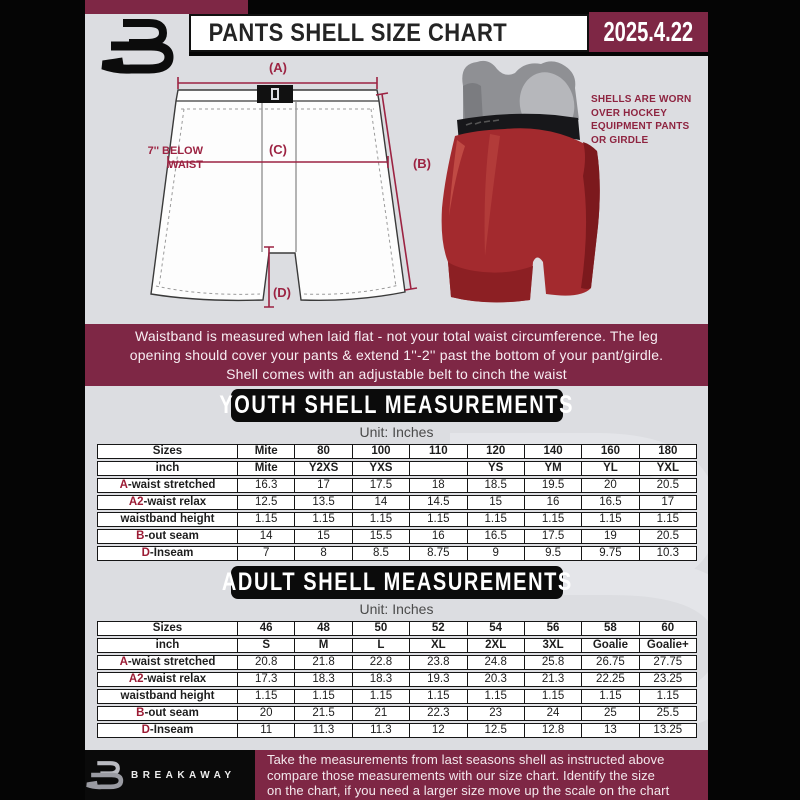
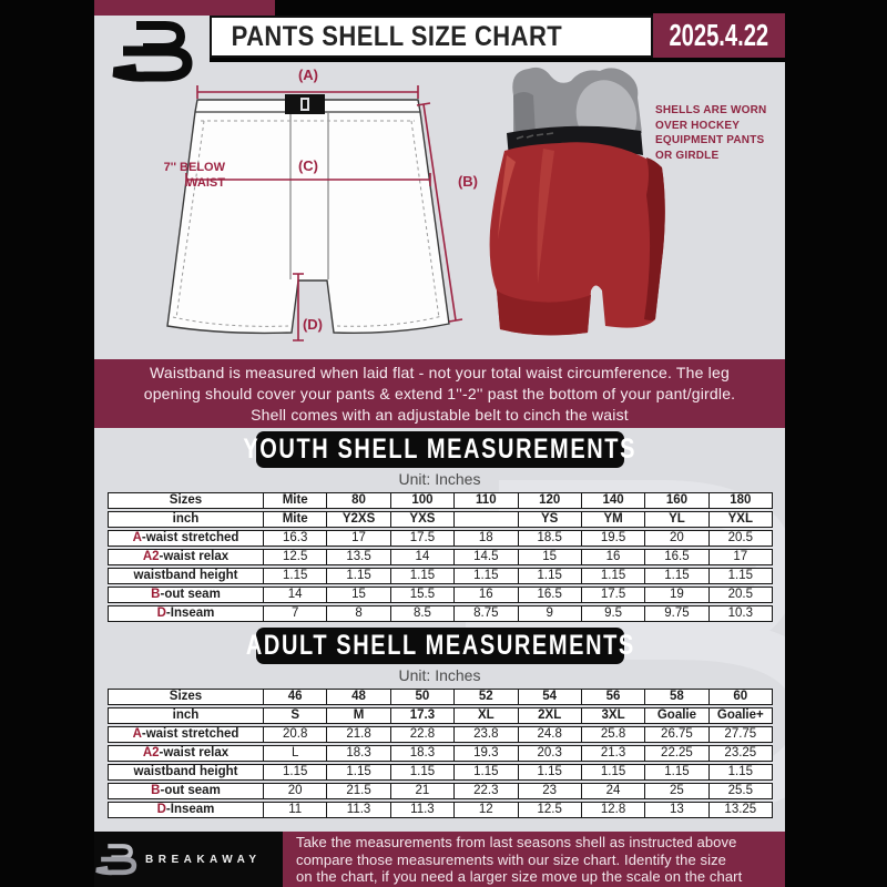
  PANTS SHELL SIZE CHART
  2025.4.22
  (A)
  (C)
  (B)
  (D)
  7'' BELOW
  WAIST
  SHELLS ARE WORN
  OVER HOCKEY
  EQUIPMENT PANTS
  OR GIRDLE
  Waistband is measured when laid flat - not your total waist circumference. The leg
  opening should cover your pants & extend 1''-2'' past the bottom of your pant/girdle.
  Shell comes with an adjustable belt to cinch the waist
  YOUTH SHELL MEASUREMENTS
  Unit: Inches
  Sizes	Mite	80	100	110	120	140	160	180
  inch	Mite	Y2XS	YXS		YS	YM	YL	YXL
  A-waist stretched	16.3	17	17.5	18	18.5	19.5	20	20.5
  A2-waist relax	12.5	13.5	14	14.5	15	16	16.5	17
  waistband height	1.15	1.15	1.15	1.15	1.15	1.15	1.15	1.15
  B-out seam	14	15	15.5	16	16.5	17.5	19	20.5
  D-Inseam	7	8	8.5	8.75	9	9.5	9.75	10.3
  ADULT SHELL MEASUREMENTS
  Unit: Inches
  Sizes	46	48	50	52	54	56	58	60
- inch	S	M	L	XL	2XL	3XL	Goalie	Goalie+
+ inch	S	M	17.3	XL	2XL	3XL	Goalie	Goalie+
  A-waist stretched	20.8	21.8	22.8	23.8	24.8	25.8	26.75	27.75
- A2-waist relax	17.3	18.3	18.3	19.3	20.3	21.3	22.25	23.25
+ A2-waist relax	L	18.3	18.3	19.3	20.3	21.3	22.25	23.25
  waistband height	1.15	1.15	1.15	1.15	1.15	1.15	1.15	1.15
  B-out seam	20	21.5	21	22.3	23	24	25	25.5
  D-Inseam	11	11.3	11.3	12	12.5	12.8	13	13.25
  BREAKAWAY
  Take the measurements from last seasons shell as instructed above
  compare those measurements with our size chart. Identify the size
  on the chart, if you need a larger size move up the scale on the chart
